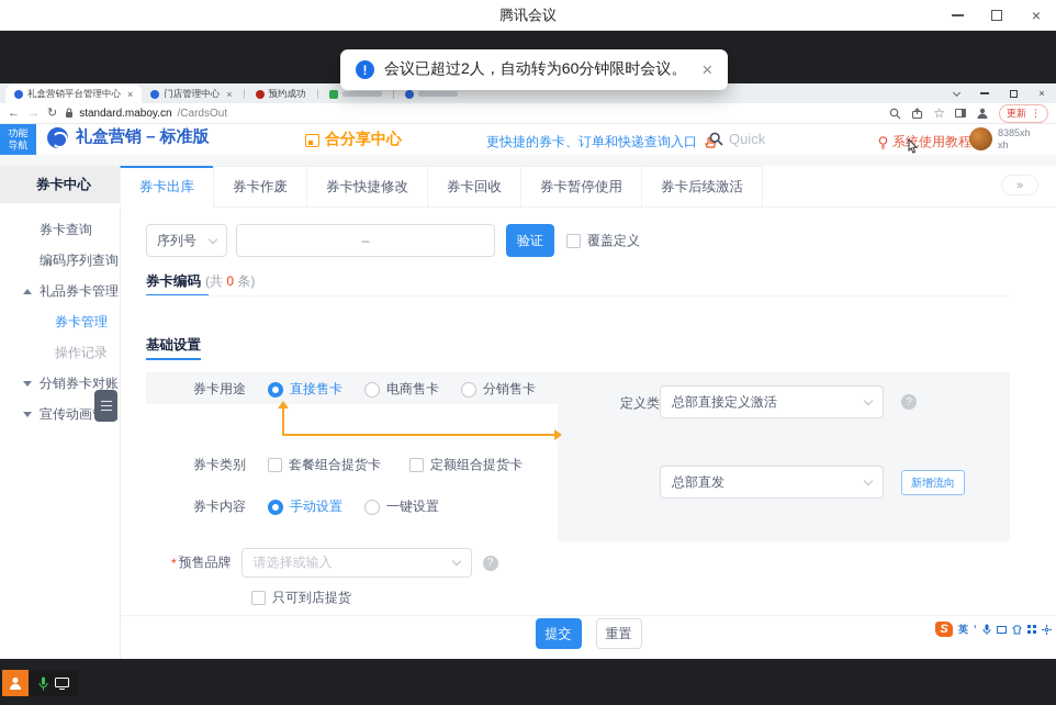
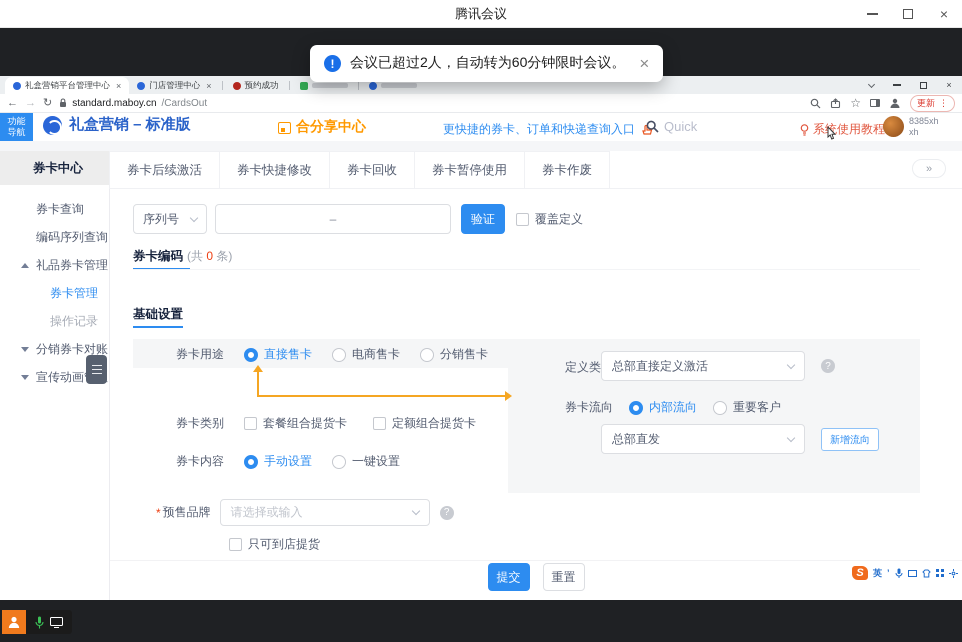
  腾讯会议
  ×
  !
  会议已超过2人，自动转为60分钟限时会议。
  ×
  礼盒营销平台管理中心
  ×
  门店管理中心
  ×
  预约成功
  ×
  ←
  →
  ↻
  standard.maboy.cn
  /CardsOut
  ☆
  更新
  ⋮
  功能
  导航
  礼盒营销 – 标准版
  合分享中心
  更快捷的券卡、订单和快递查询入口
  Quick
  系统使用教程
  8385xh
  xh
  券卡中心
  券卡查询
  编码序列查询
  礼品券卡管理
  券卡管理
  操作记录
  分销券卡对账
- 券卡出库
- 券卡作废
+ 券卡后续激活
  券卡快捷修改
  券卡回收
  券卡暂停使用
- 券卡后续激活
+ 券卡作废
  »
  序列号
  –
  验证
  覆盖定义
  券卡编码
  (共 0 条)
  基础设置
  券卡用途
  直接售卡
  电商售卡
  分销售卡
  券卡类别
  套餐组合提货卡
  定额组合提货卡
  券卡内容
  手动设置
  一键设置
  定义类
  总部直接定义激活
  ?
+ 券卡流向
+ 内部流向
+ 重要客户
  总部直发
  新增流向
  *
  预售品牌
  请选择或输入
  ?
  只可到店提货
  提交
  重置
  S
  英
  ’
